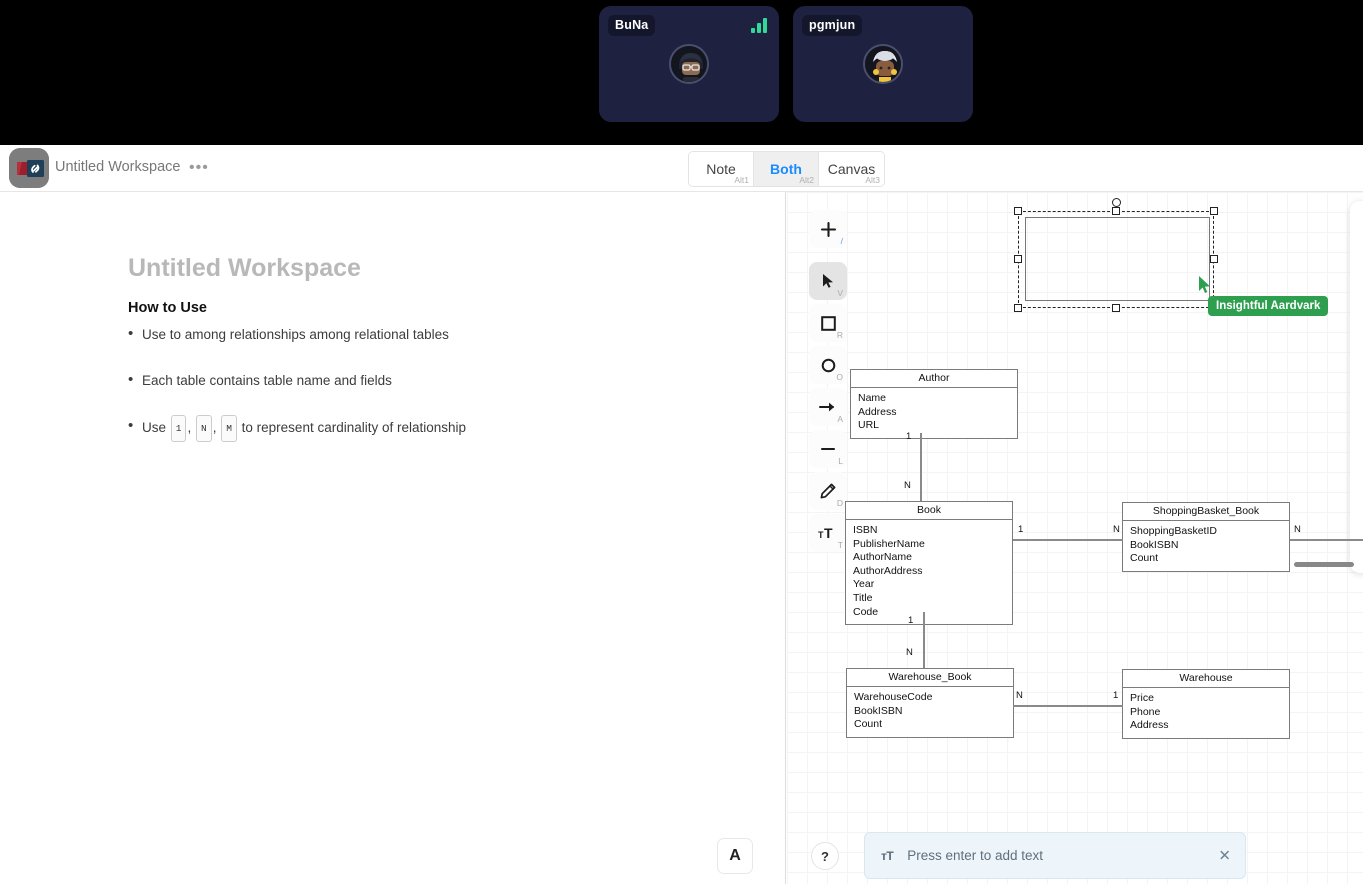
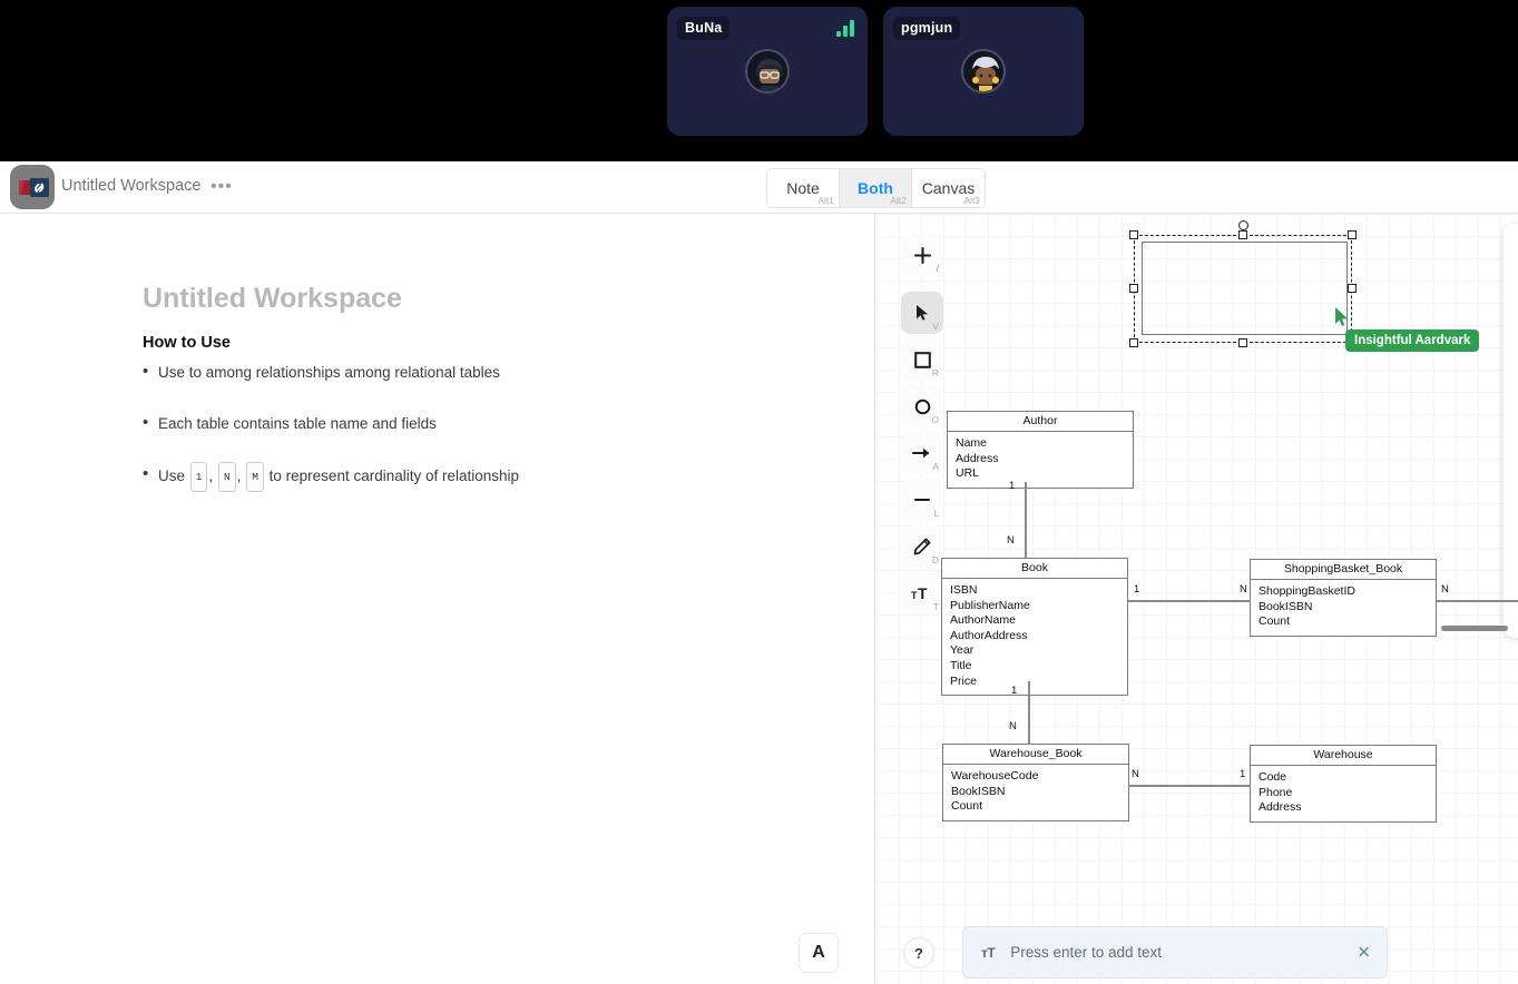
  BuNa
  pgmjun
  Untitled Workspace
  •••
  Note
  Alt1
  Both
  Alt2
  Canvas
  Alt3
  Untitled Workspace
  How to Use
  •
  Use to among relationships among relational tables
  •
  Each table contains table name and fields
  •
  Use 1 , N , M to represent cardinality of relationship
  A
  /
  V
  R
  O
  A
  L
  D
  T
  T
  T
  Insightful Aardvark
  Author
  Name
  Address
  URL
  Book
  ISBN
  PublisherName
  AuthorName
  AuthorAddress
  Year
  Title
- Code
+ Price
  ShoppingBasket_Book
  ShoppingBasketID
  BookISBN
  Count
  Warehouse_Book
  WarehouseCode
  BookISBN
  Count
  Warehouse
- Price
+ Code
  Phone
  Address
  1
  N
  1
  N
  N
  1
  N
  N
  1
  ?
  ᴛT
  Press enter to add text
  ✕
